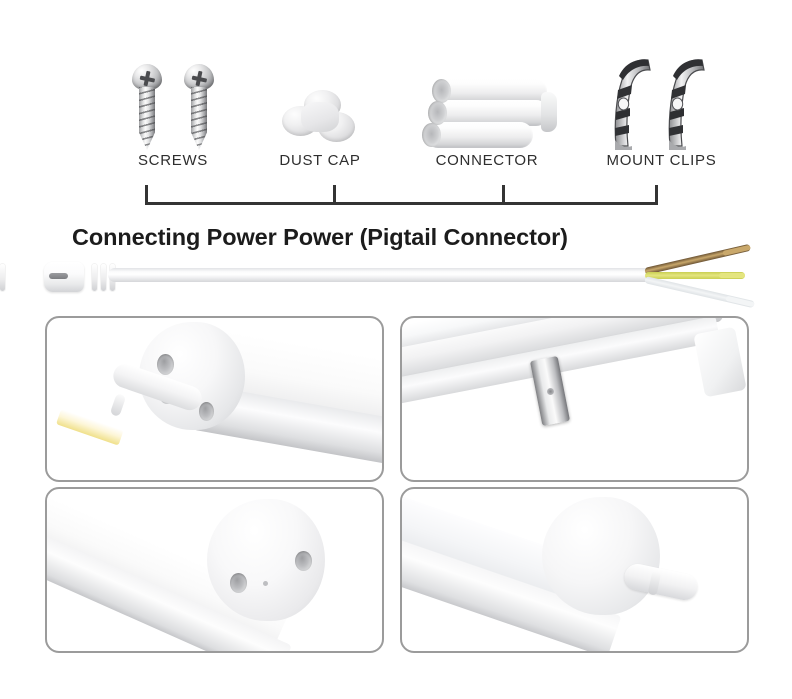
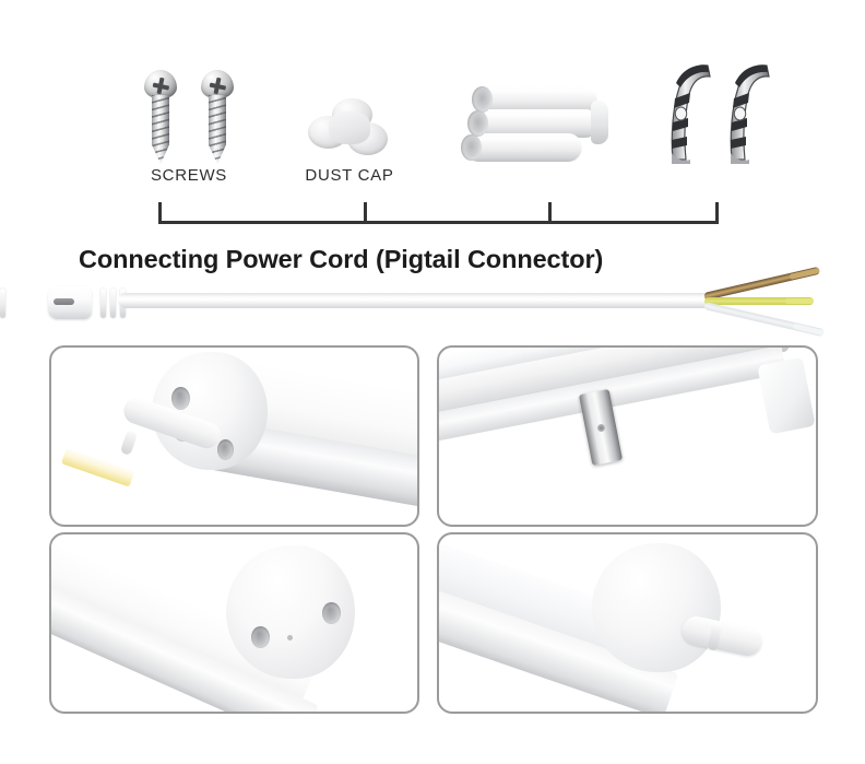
  SCREWS
  DUST CAP
- CONNECTOR
- MOUNT CLIPS
- Connecting Power Power (Pigtail Connector)
+ Connecting Power Cord (Pigtail Connector)
